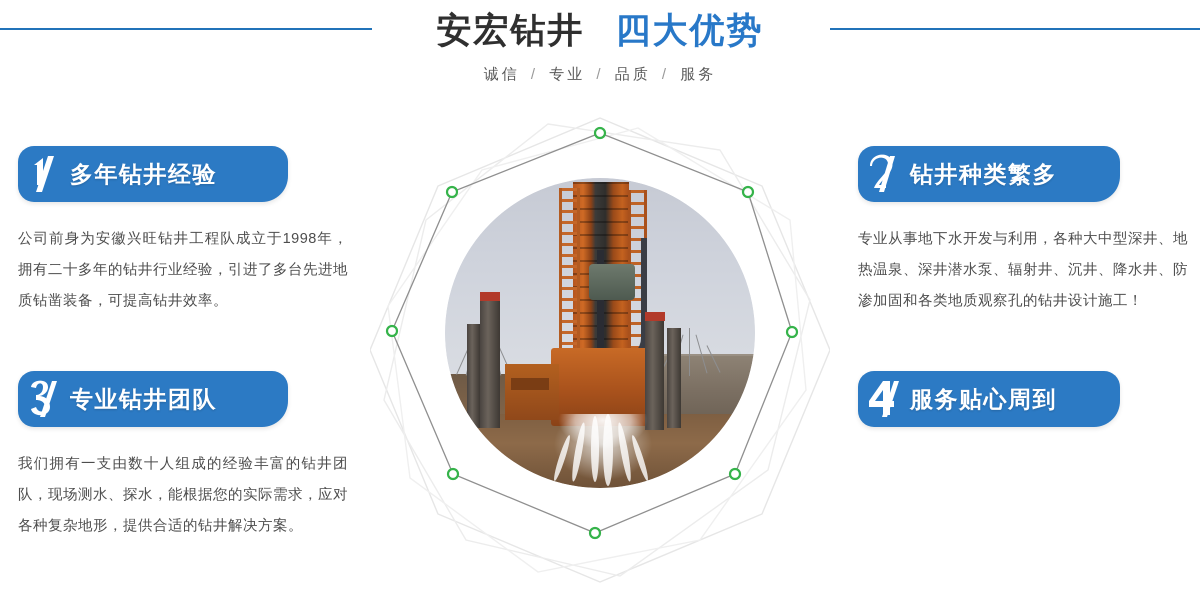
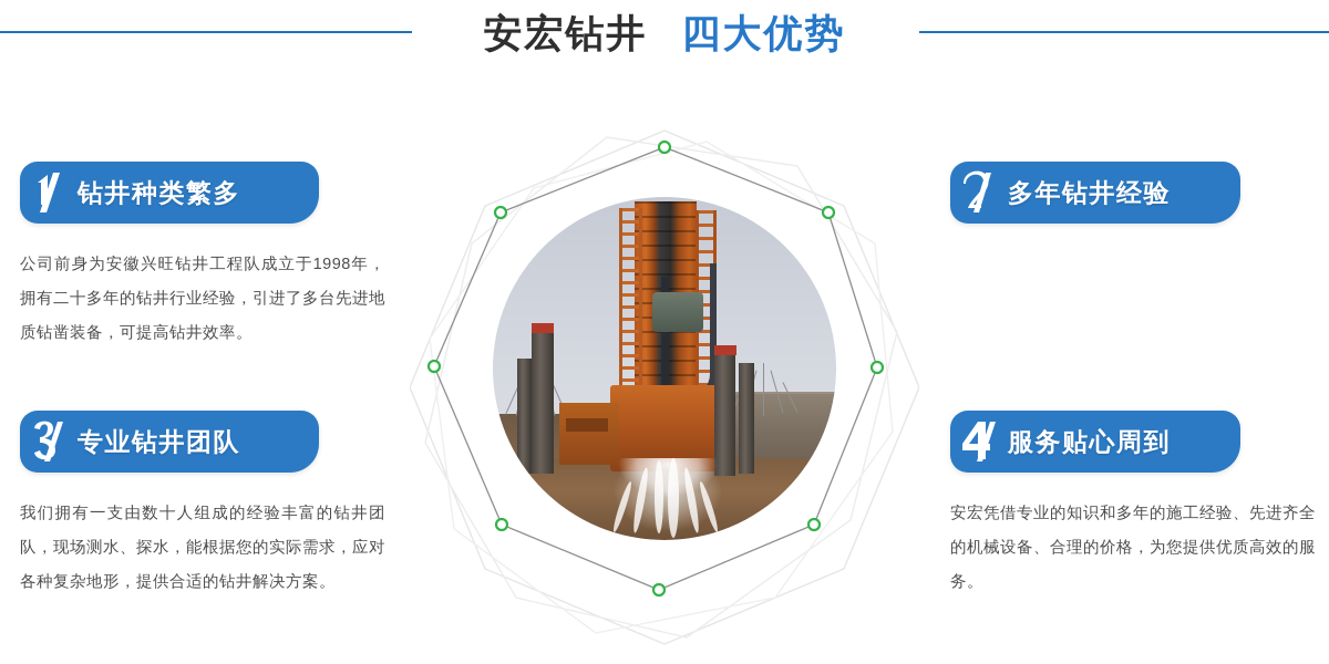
  安宏钻井 四大优势
- 诚信 / 专业 / 品质 / 服务
- 多年钻井经验
+ 钻井种类繁多
  公司前身为安徽兴旺钻井工程队成立于1998年，拥有二十多年的钻井行业经验，引进了多台先进地质钻凿装备，可提高钻井效率。
- 钻井种类繁多
+ 多年钻井经验
- 专业从事地下水开发与利用，各种大中型深井、地热温泉、深井潜水泵、辐射井、沉井、降水井、防渗加固和各类地质观察孔的钻井设计施工！
  专业钻井团队
  我们拥有一支由数十人组成的经验丰富的钻井团队，现场测水、探水，能根据您的实际需求，应对各种复杂地形，提供合适的钻井解决方案。
  服务贴心周到
+ 安宏凭借专业的知识和多年的施工经验、先进齐全的机械设备、合理的价格，为您提供优质高效的服务。
